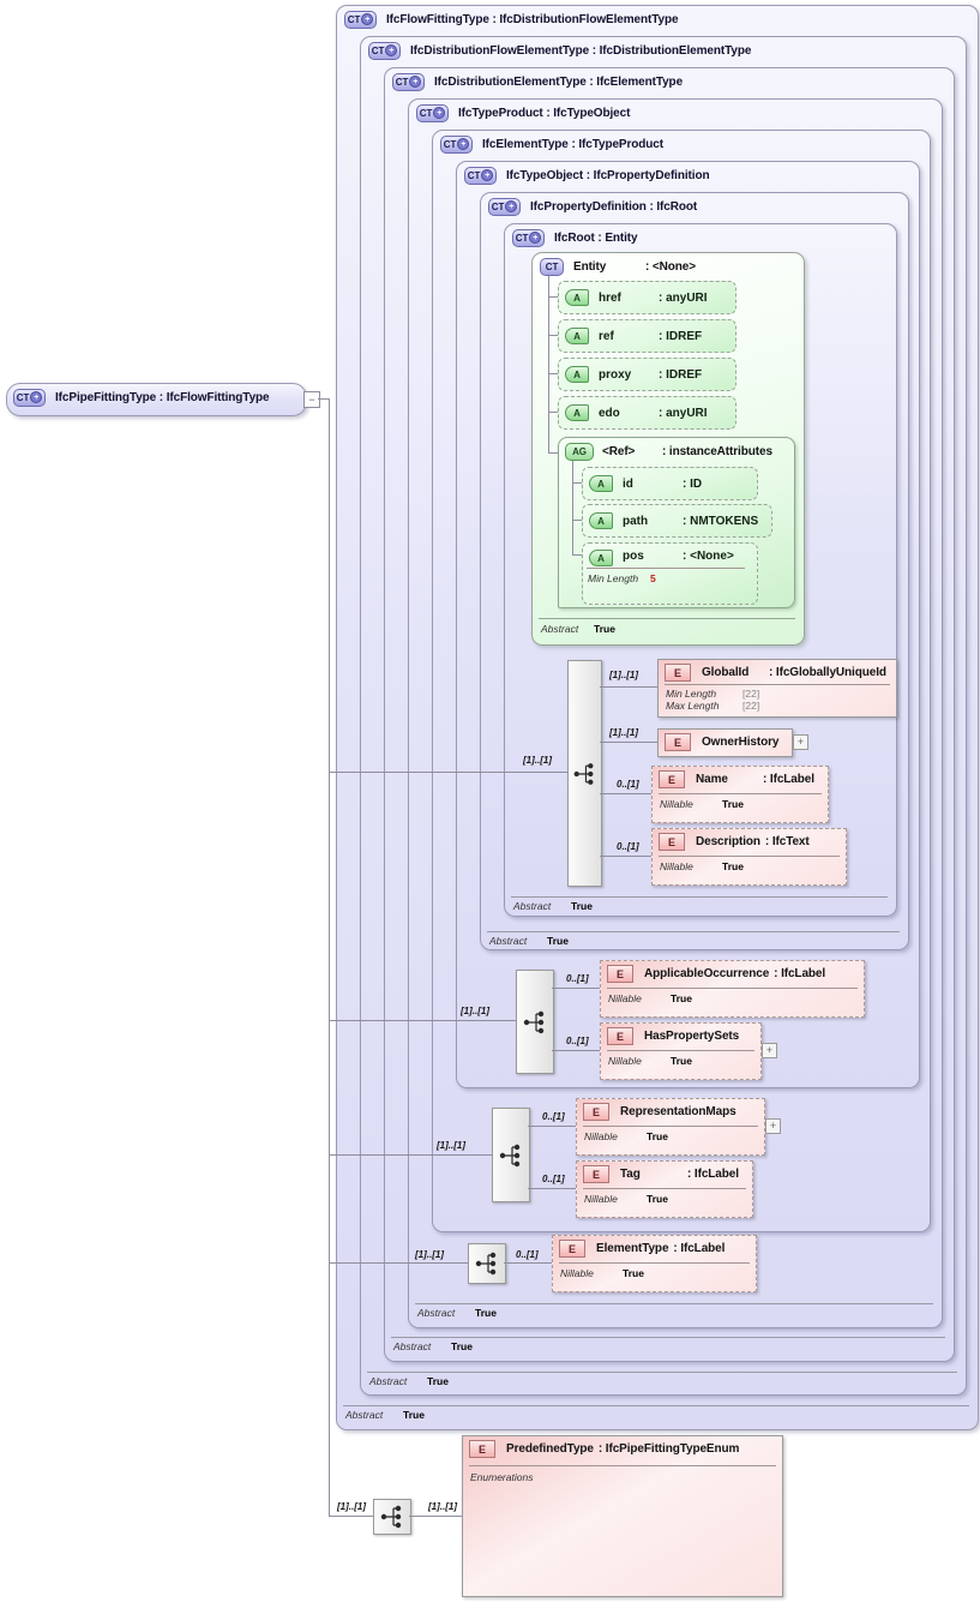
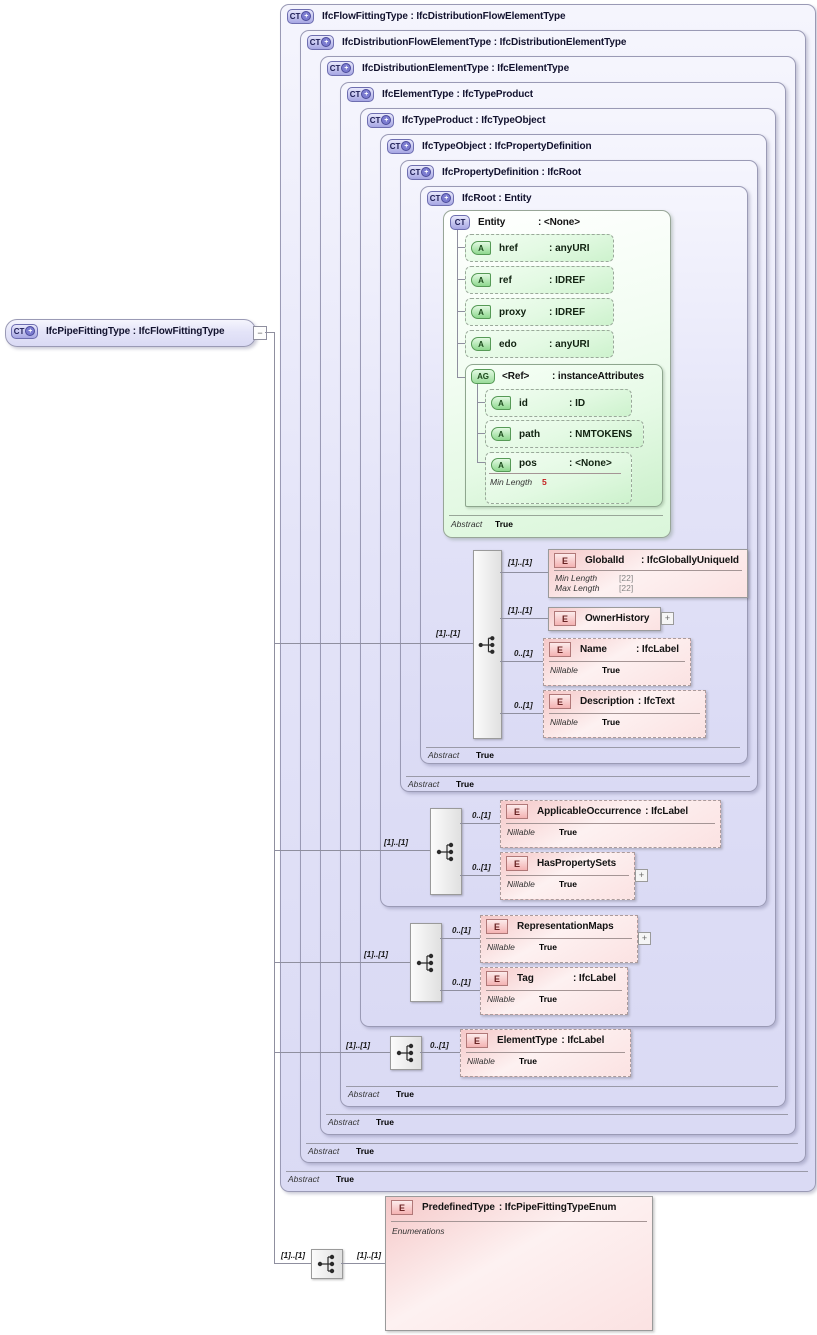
  CT
  IfcFlowFittingType : IfcDistributionFlowElementType
  CT
  IfcDistributionFlowElementType : IfcDistributionElementType
  CT
  IfcDistributionElementType : IfcElementType
  CT
- IfcTypeProduct : IfcTypeObject
+ IfcElementType : IfcTypeProduct
  CT
- IfcElementType : IfcTypeProduct
+ IfcTypeProduct : IfcTypeObject
  CT
  IfcTypeObject : IfcPropertyDefinition
  CT
  IfcPropertyDefinition : IfcRoot
  CT
  IfcRoot : Entity
  Abstract True
  Abstract True
  Abstract True
  Abstract True
  Abstract True
  Abstract True
  CT
  Entity
  : <None>
  A
  href
  : anyURI
  A
  ref
  : IDREF
  A
  proxy
  : IDREF
  A
  edo
  : anyURI
  AG
  <Ref>
  : instanceAttributes
  A
  id
  : ID
  A
  path
  : NMTOKENS
  A
  pos
  : <None>
  Min Length 5
  Abstract True
  E
  GlobalId
  : IfcGloballyUniqueId
  Min Length [22]
  Max Length [22]
  E
  OwnerHistory
  +
  E
  Name
  : IfcLabel
  Nillable True
  E
  Description
  : IfcText
  Nillable True
  E
  ApplicableOccurrence
  : IfcLabel
  Nillable True
  E
  HasPropertySets
  Nillable True
  +
  E
  RepresentationMaps
  Nillable True
  +
  E
  Tag
  : IfcLabel
  Nillable True
  E
  ElementType
  : IfcLabel
  Nillable True
  E
  PredefinedType
  : IfcPipeFittingTypeEnum
  Enumerations
  CT
  IfcPipeFittingType : IfcFlowFittingType
  −
  [1]..[1]
  [1]..[1]
  [1]..[1]
  0..[1]
  0..[1]
  [1]..[1]
  0..[1]
  0..[1]
  [1]..[1]
  0..[1]
  0..[1]
  [1]..[1]
  0..[1]
  [1]..[1]
  [1]..[1]
